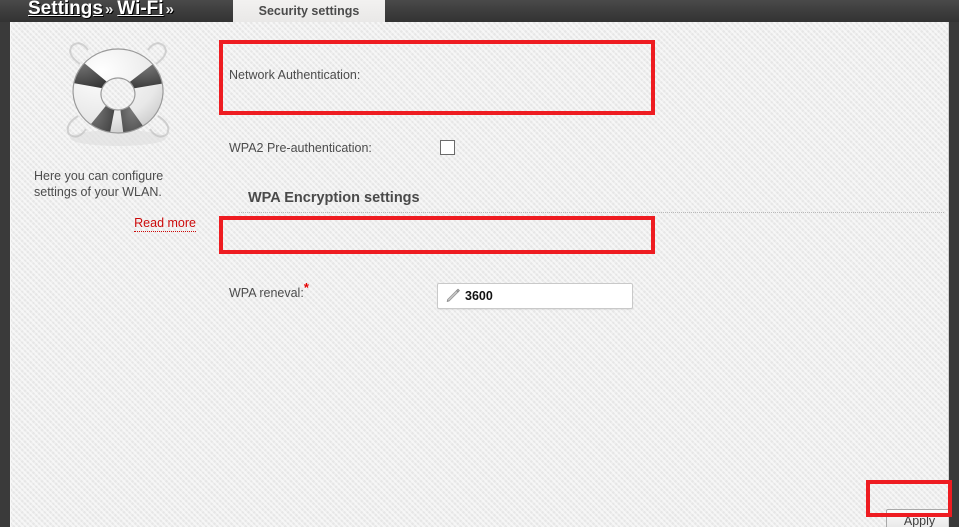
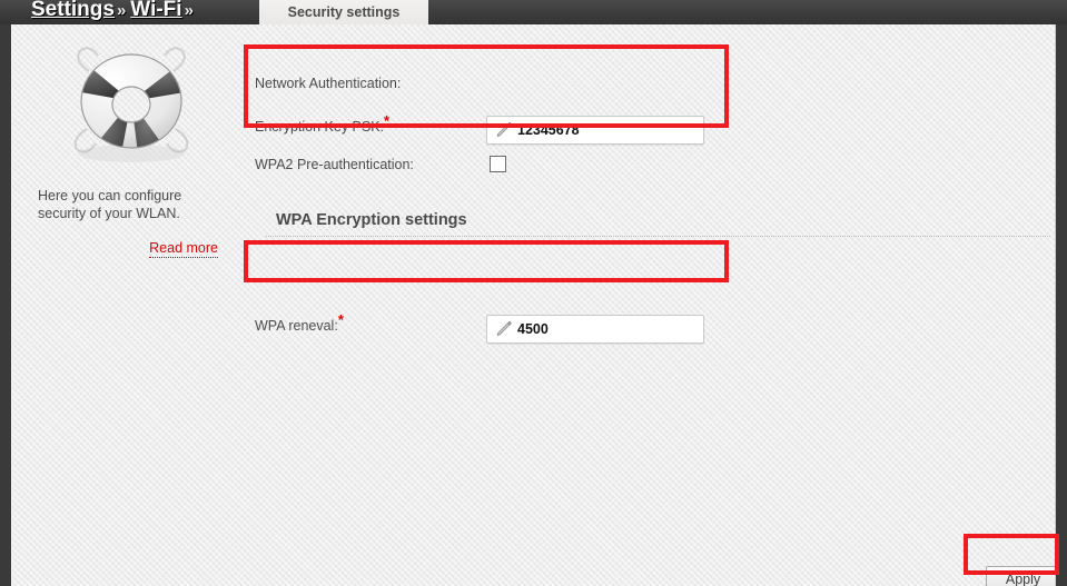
  Settings» Wi-Fi»
  Security settings
- Here you can configure settings of your WLAN.
+ Here you can configure security of your WLAN.
  Read more
  Network Authentication:
+ Encryption Key PSK:*
+ 12345678
  WPA2 Pre-authentication:
  WPA Encryption settings
  WPA reneval:*
- 3600
+ 4500
  Apply
